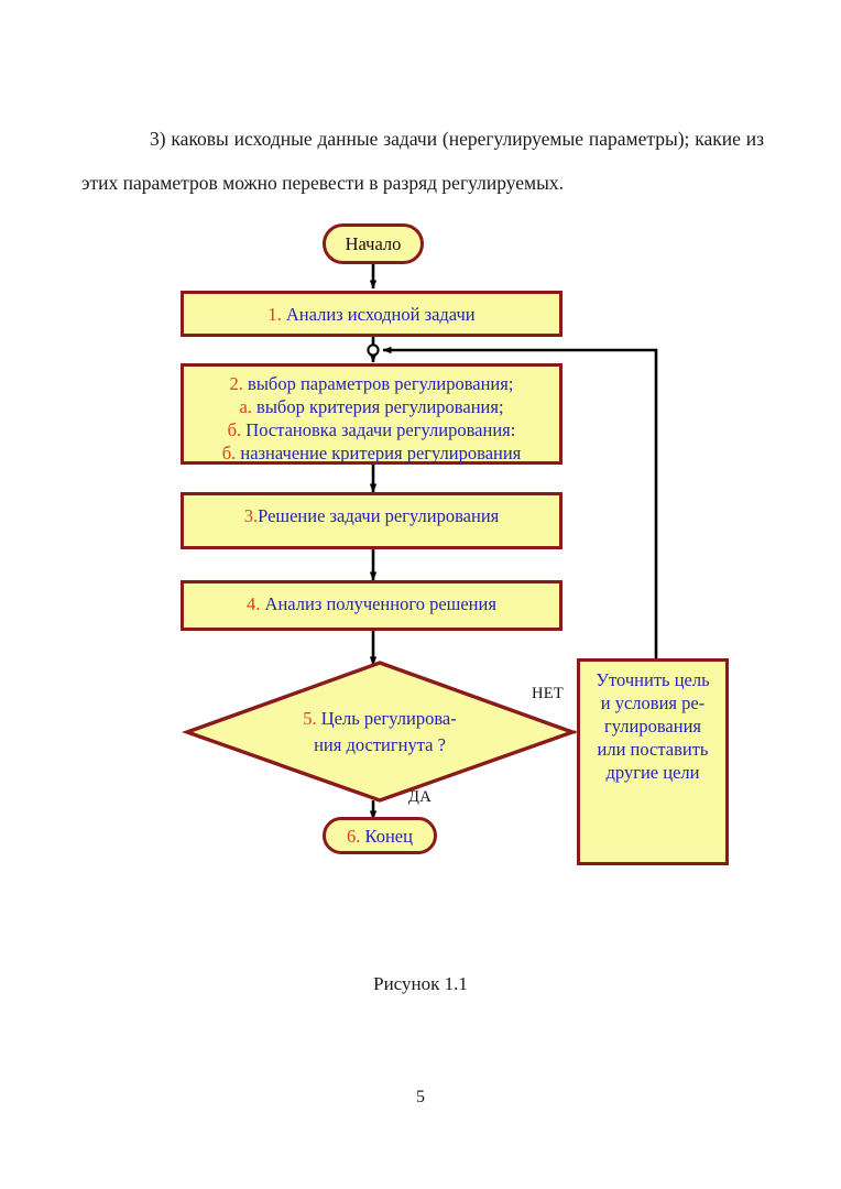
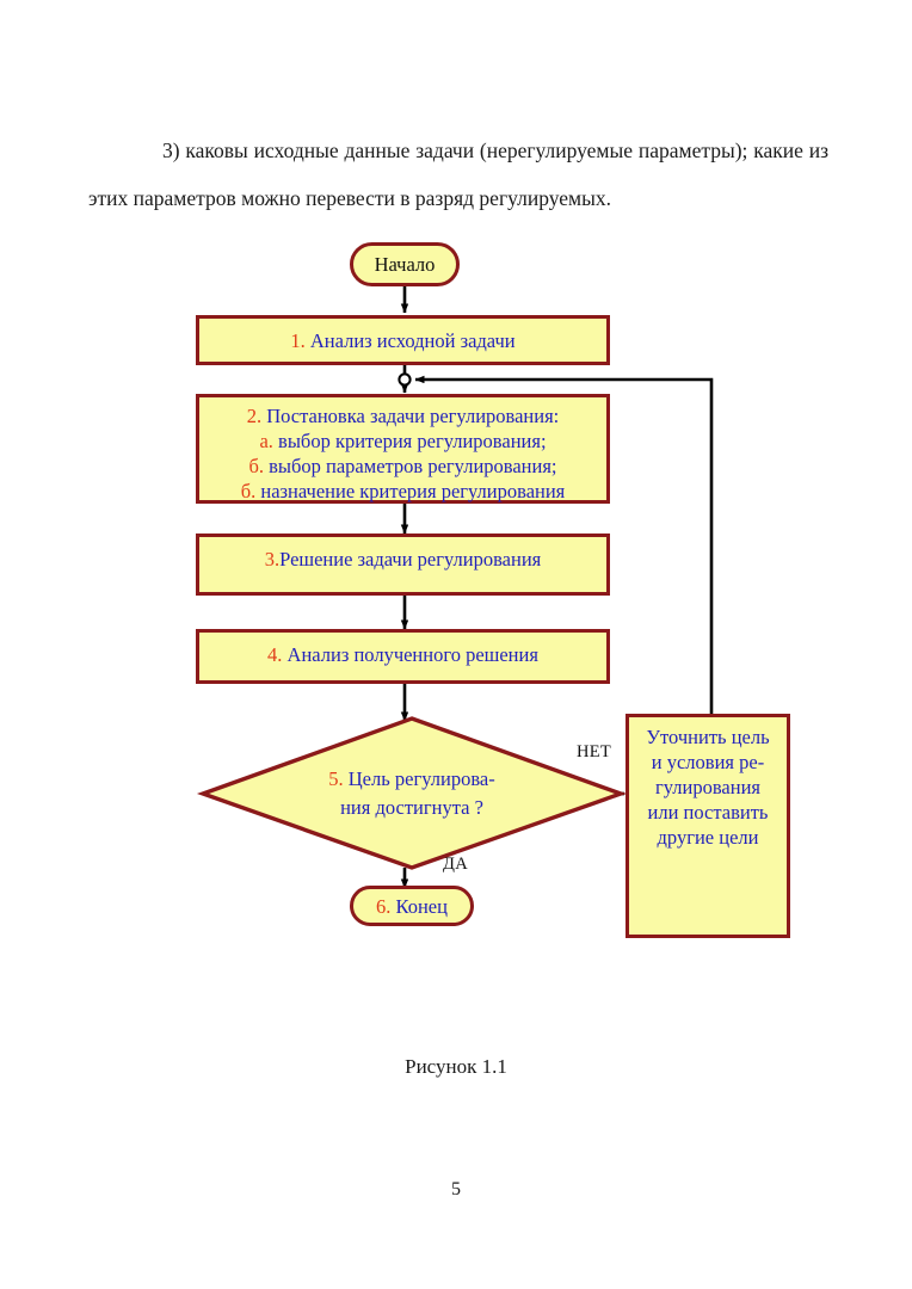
  3) каковы исходные данные задачи (нерегулируемые параметры); какие из этих параметров можно перевести в разряд регулируемых.
  Начало
  1. Анализ исходной задачи
- 2. выбор параметров регулирования;
+ 2. Постановка задачи регулирования:
  а. выбор критерия регулирования;
- б. Постановка задачи регулирования:
+ б. выбор параметров регулирования;
  б. назначение критерия регулирования
  3.Решение задачи регулирования
  4. Анализ полученного решения
  5. Цель регулирова-
  ния достигнута ?
  6. Конец
  Уточнить цель
  и условия ре-
  гулирования
  или поставить
  другие цели
  НЕТ
  ДА
  Рисунок 1.1
  5
